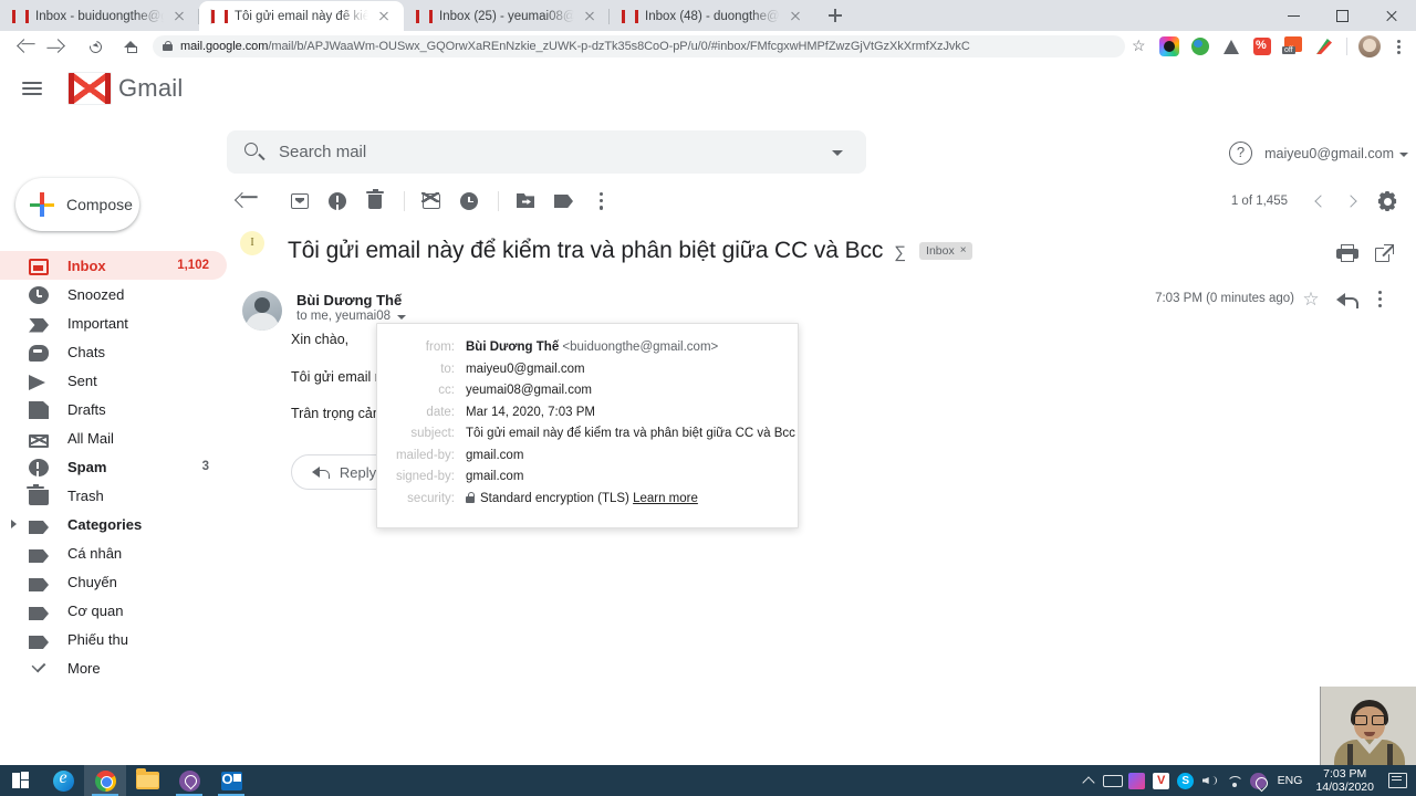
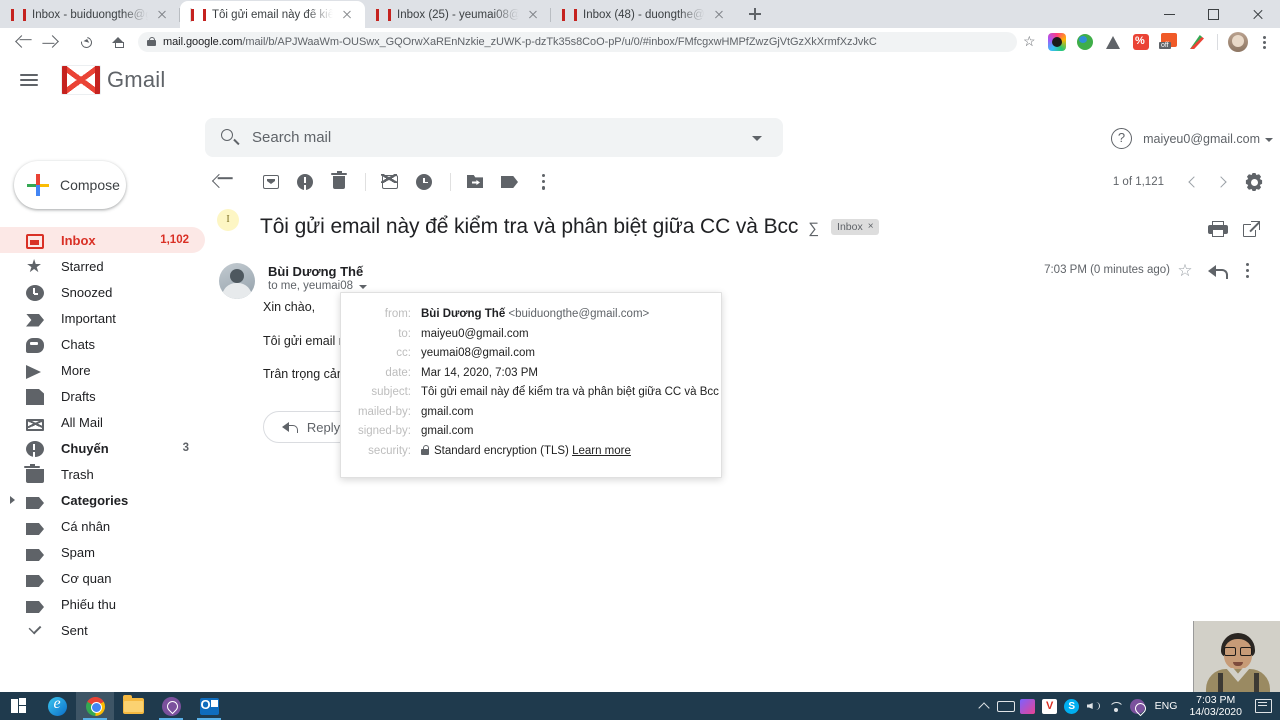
  Tôi gửi email này để kiể
  Inbox (25) - yeumai08@
  Inbox (48) - duongthe@
  mail.google.com/mail/b/APJWaaWm-OUSwx_GQOrwXaREnNzkie_zUWK-p-dzTk35s8CoO-pP/u/0/#inbox/FMfcgxwHMPfZwzGjVtGzXkXrmfXzJvkC
  ☆
  %
  Gmail
  Search mail
  ?
  maiyeu0@gmail.com
  Compose
  Inbox
  1,102
+ ★
+ Starred
  Snoozed
  Important
  Chats
- Sent
+ More
  Drafts
  All Mail
- Spam
+ Chuyến
  3
  Trash
  Categories
  Cá nhân
- Chuyến
+ Spam
  Cơ quan
  Phiếu thu
- More
+ Sent
- 1 of 1,455
+ 1 of 1,121
  I
  Tôi gửi email này để kiểm tra và phân biệt giữa CC và Bcc
  ∑
  Inbox
  ×
  Bùi Dương Thế
  to me, yeumai08
  7:03 PM (0 minutes ago)
  ☆
  Xin chào,
  Tôi gửi email
  Trân trọng cả
  Reply
  from:
  Bùi Dương Thế <buiduongthe@gmail.com>
  to:
  maiyeu0@gmail.com
  cc:
  yeumai08@gmail.com
  date:
  Mar 14, 2020, 7:03 PM
  subject:
  Tôi gửi email này để kiểm tra và phân biệt giữa CC và Bcc
  mailed-by:
  gmail.com
  signed-by:
  gmail.com
  security:
  Standard encryption (TLS) Learn more
  V
  S
  ENG
  7:03 PM
  14/03/2020
